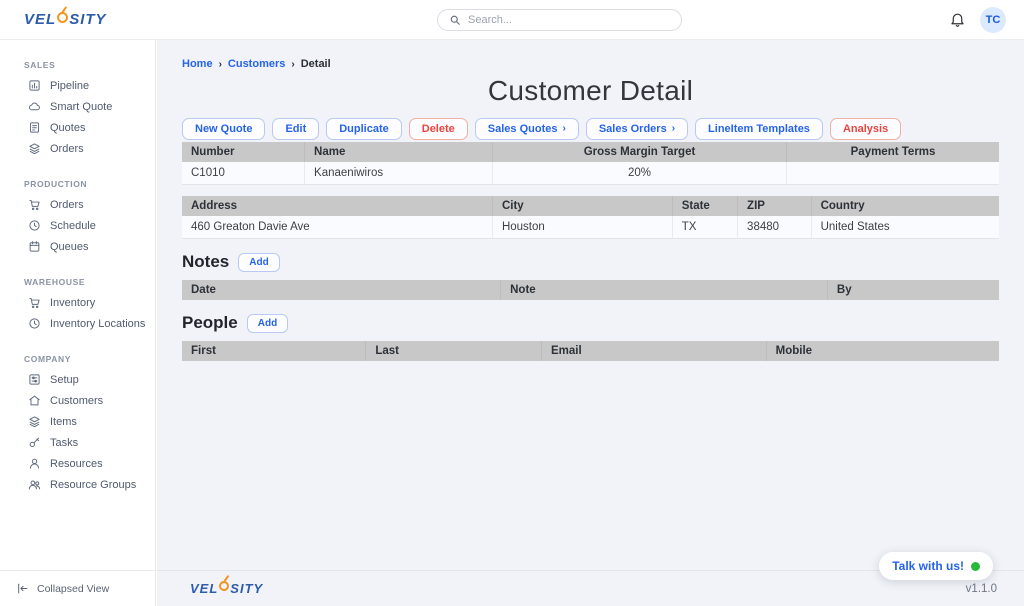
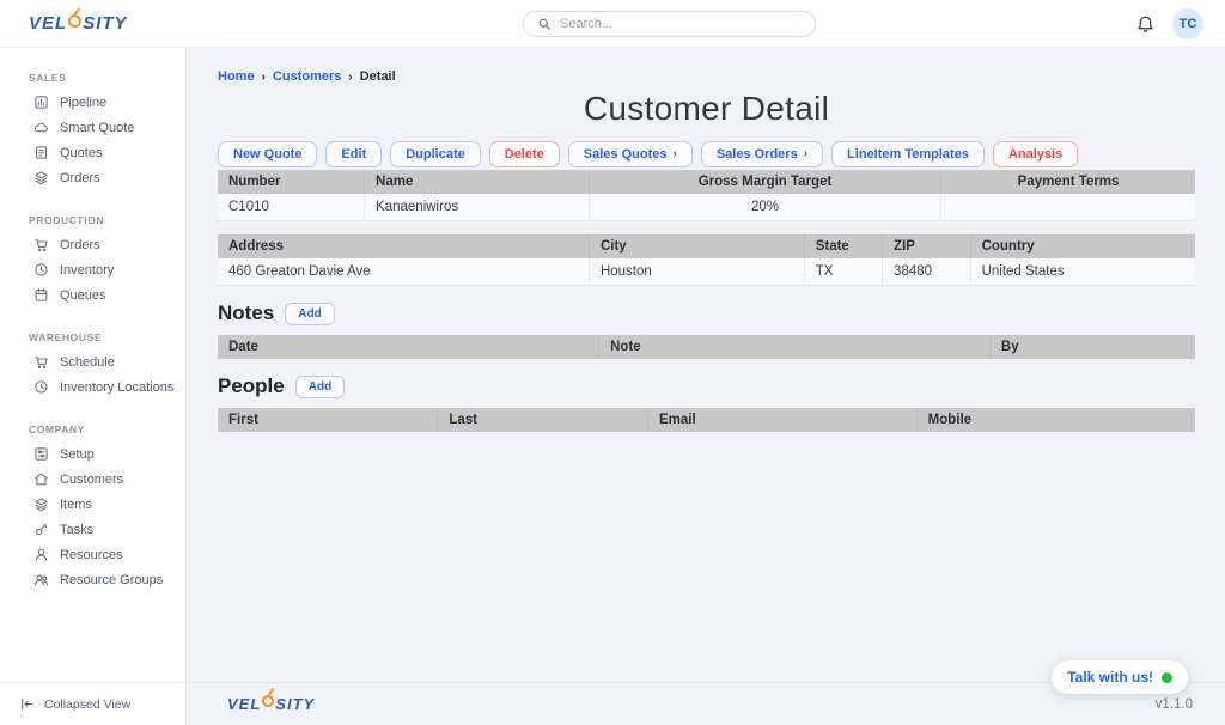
  VEL
  SITY
  Search...
  TC
  SALES
  Pipeline
  Smart Quote
  Quotes
  Orders
  PRODUCTION
  Orders
- Schedule
+ Inventory
  Queues
  WAREHOUSE
- Inventory
+ Schedule
  Inventory Locations
  COMPANY
  Setup
  Customers
  Items
  Tasks
  Resources
  Resource Groups
  Collapsed View
  Home
  ›
  Customers
  ›
  Detail
  Customer Detail
  New Quote
  Edit
  Duplicate
  Delete
  Sales Quotes
  ›
  Sales Orders
  ›
  LineItem Templates
  Analysis
  Number	Name	Gross Margin Target	Payment Terms
  C1010	Kanaeniwiros	20%
  Address	City	State	ZIP	Country
  460 Greaton Davie Ave	Houston	TX	38480	United States
  Notes
  Add
  Date	Note	By
  People
  Add
  First	Last	Email	Mobile
  VEL
  SITY
  v1.1.0
  Talk with us!
